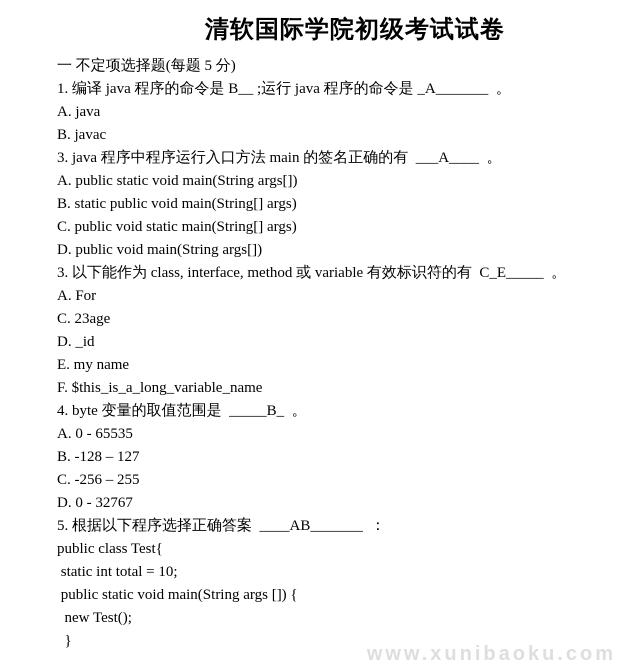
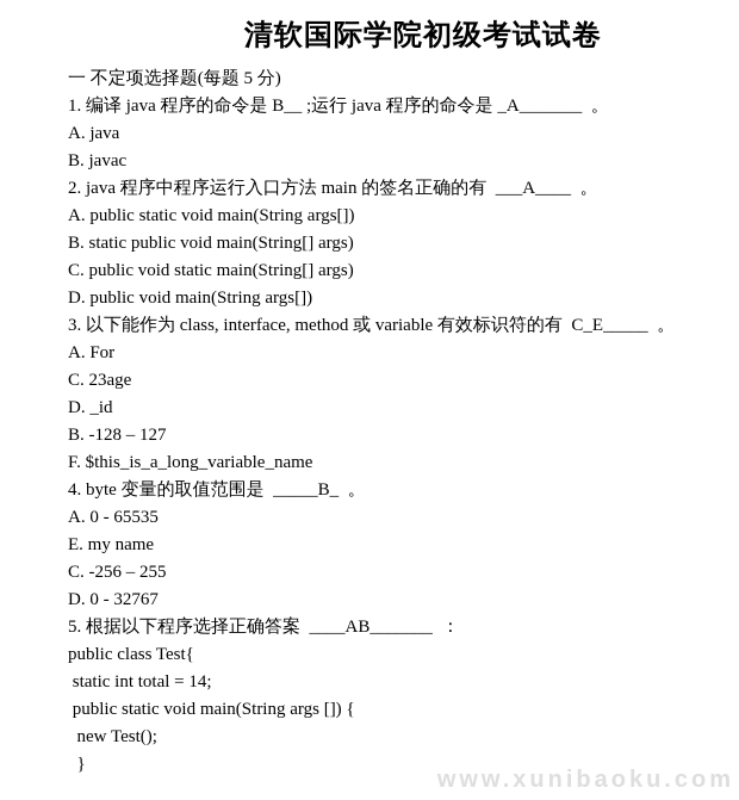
  清软国际学院初级考试试卷
  一 不定项选择题(每题 5 分)
  1. 编译 java 程序的命令是 B__ ;运行 java 程序的命令是 _A_______ 。
  A. java
  B. javac
- 3. java 程序中程序运行入口方法 main 的签名正确的有 ___A____ 。
+ 2. java 程序中程序运行入口方法 main 的签名正确的有 ___A____ 。
  A. public static void main(String args[])
  B. static public void main(String[] args)
  C. public void static main(String[] args)
  D. public void main(String args[])
  3. 以下能作为 class, interface, method 或 variable 有效标识符的有 C_E_____ 。
  A. For
  C. 23age
  D. _id
- E. my name
+ B. -128 – 127
  F. $this_is_a_long_variable_name
  4. byte 变量的取值范围是 _____B_ 。
  A. 0 - 65535
- B. -128 – 127
+ E. my name
  C. -256 – 255
  D. 0 - 32767
  5. 根据以下程序选择正确答案 ____AB_______ ：
  public class Test{
- static int total = 10;
+ static int total = 14;
  public static void main(String args []) {
  new Test();
  }
  www.xunibaoku.com
